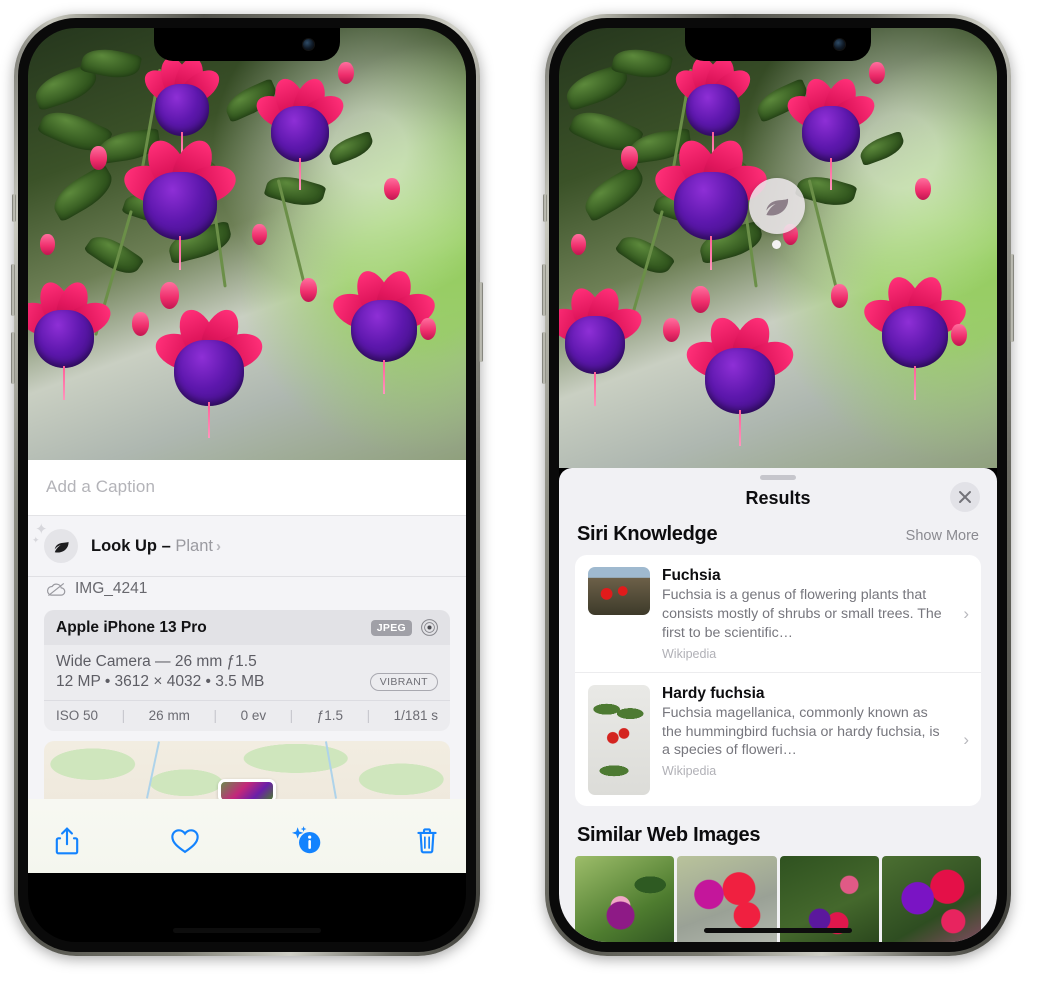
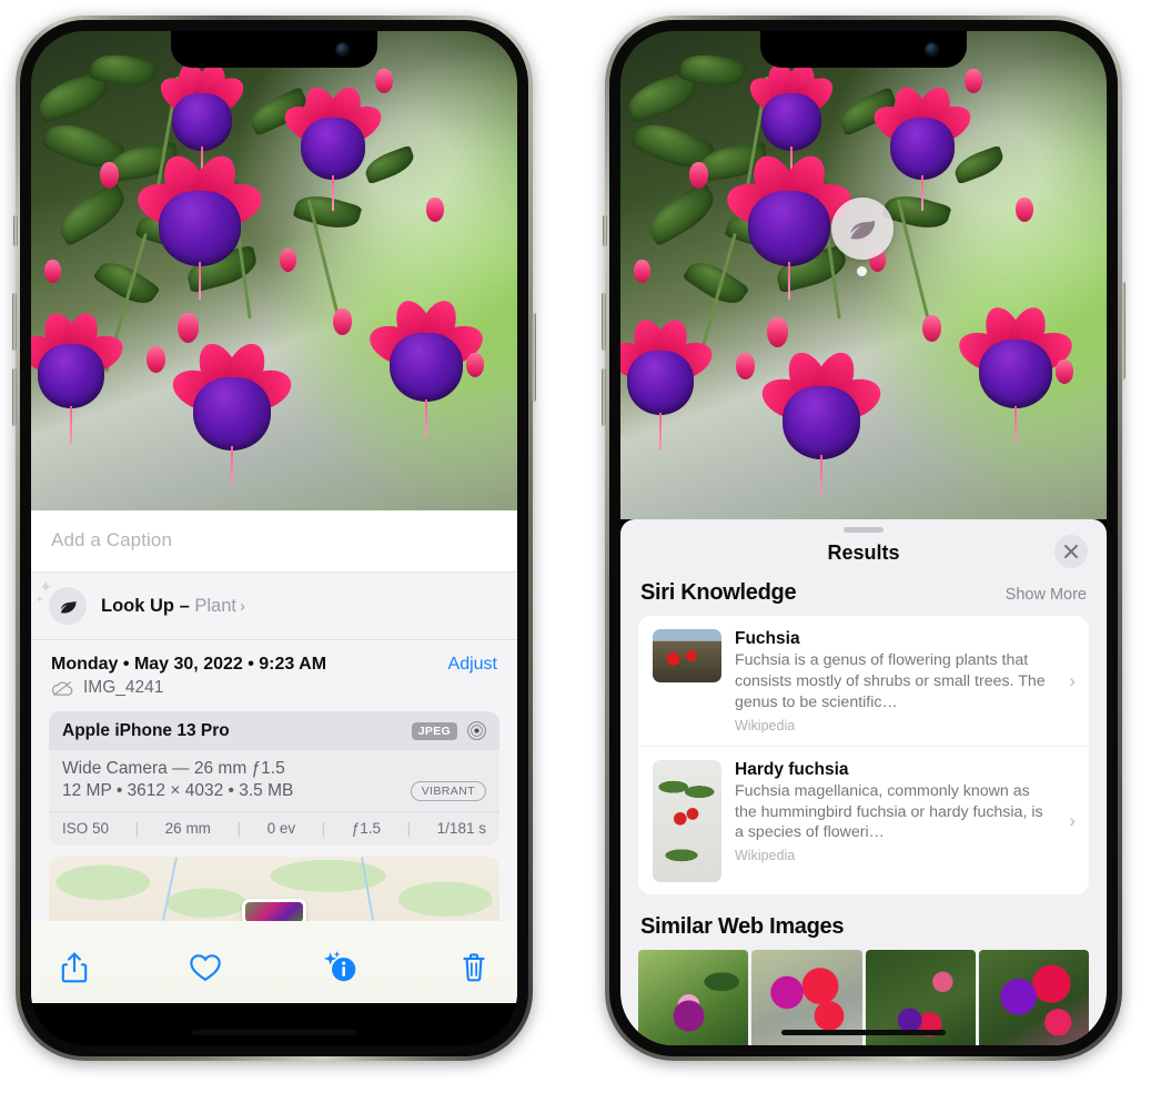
  Add a Caption
  ✦
  ✦
  Look Up – Plant ›
+ Monday • May 30, 2022 • 9:23 AM
+ Adjust
  IMG_4241
  Apple iPhone 13 Pro
  JPEG
  Wide Camera — 26 mm ƒ1.5
  12 MP • 3612 × 4032 • 3.5 MB
  VIBRANT
  ISO 50
  |
  26 mm
  |
  0 ev
  |
  ƒ1.5
  |
  1/181 s
  Results
  Siri Knowledge
  Show More
  Fuchsia
- Fuchsia is a genus of flowering plants that consists mostly of shrubs or small trees. The first to be scientific…
+ Fuchsia is a genus of flowering plants that consists mostly of shrubs or small trees. The genus to be scientific…
  Wikipedia
  ›
  Hardy fuchsia
  Fuchsia magellanica, commonly known as the hummingbird fuchsia or hardy fuchsia, is a species of floweri…
  Wikipedia
  ›
  Similar Web Images
